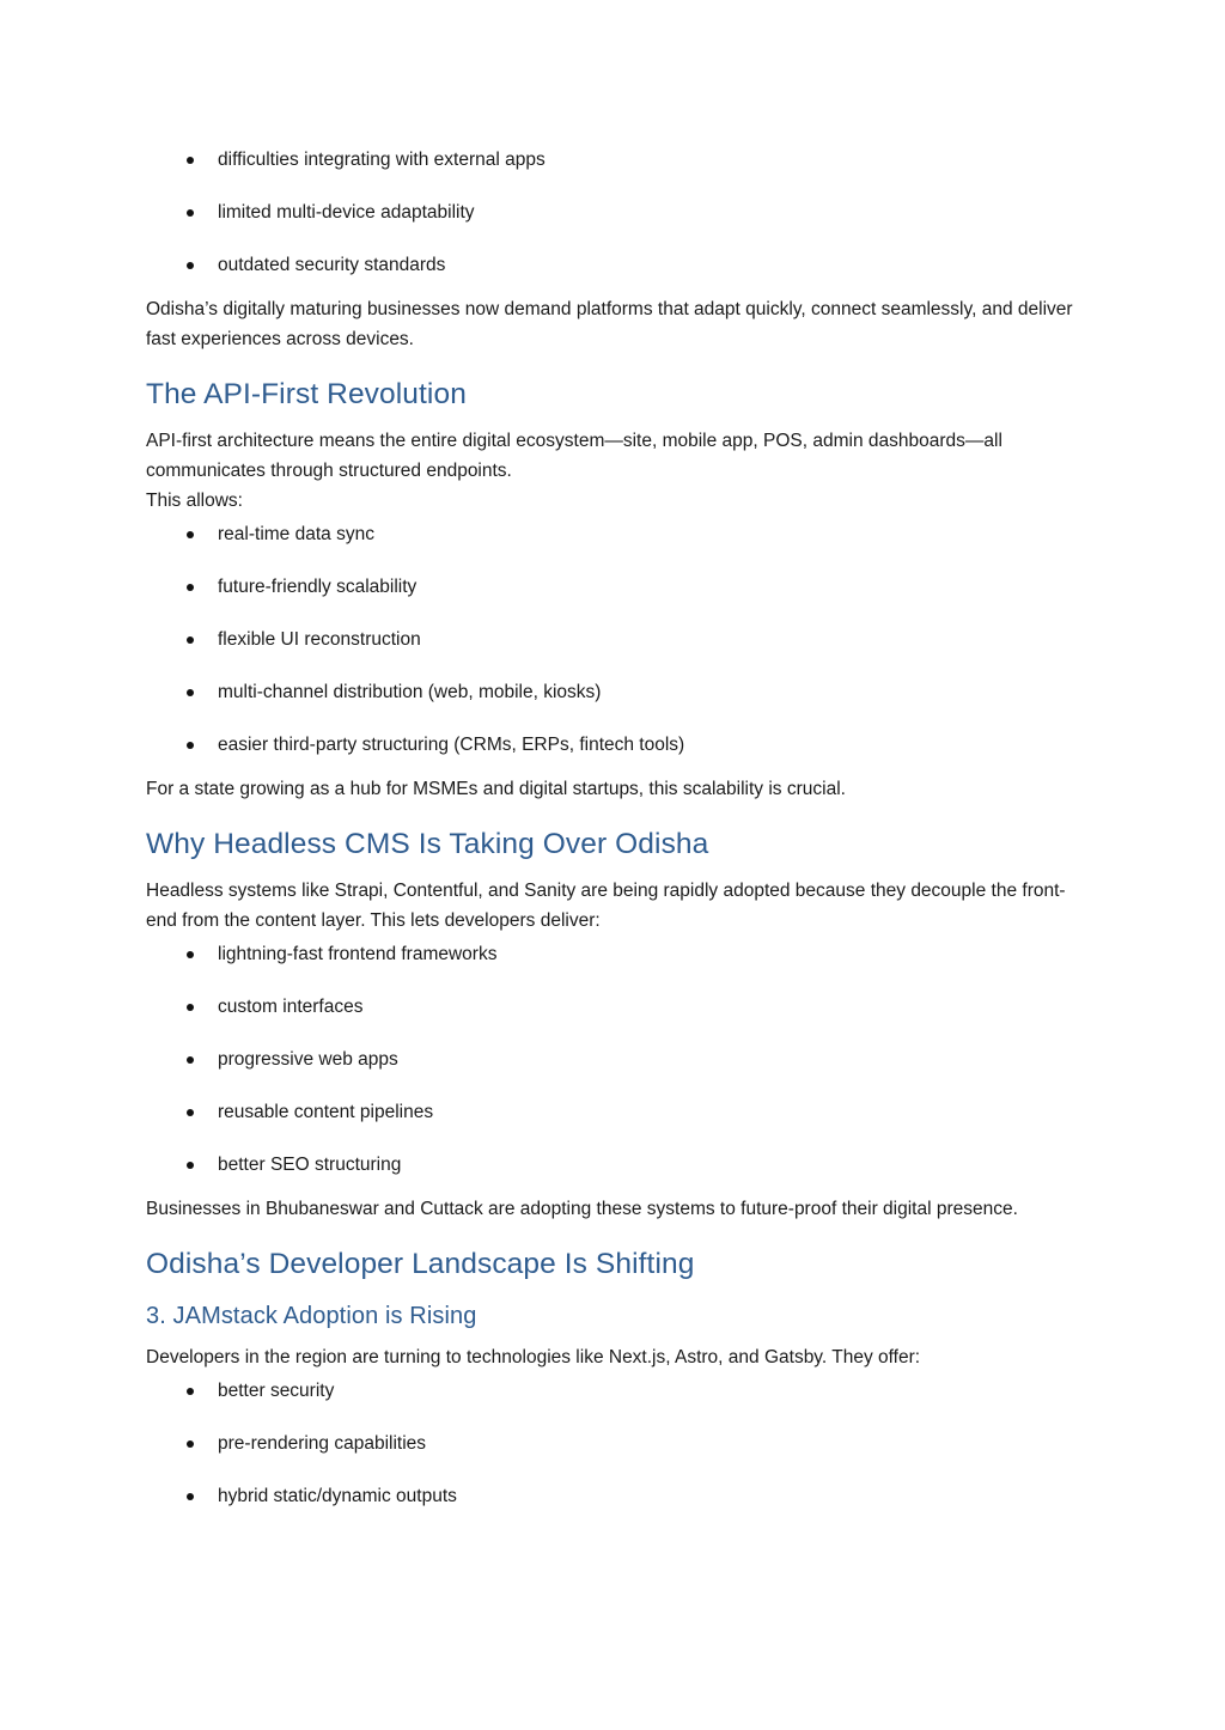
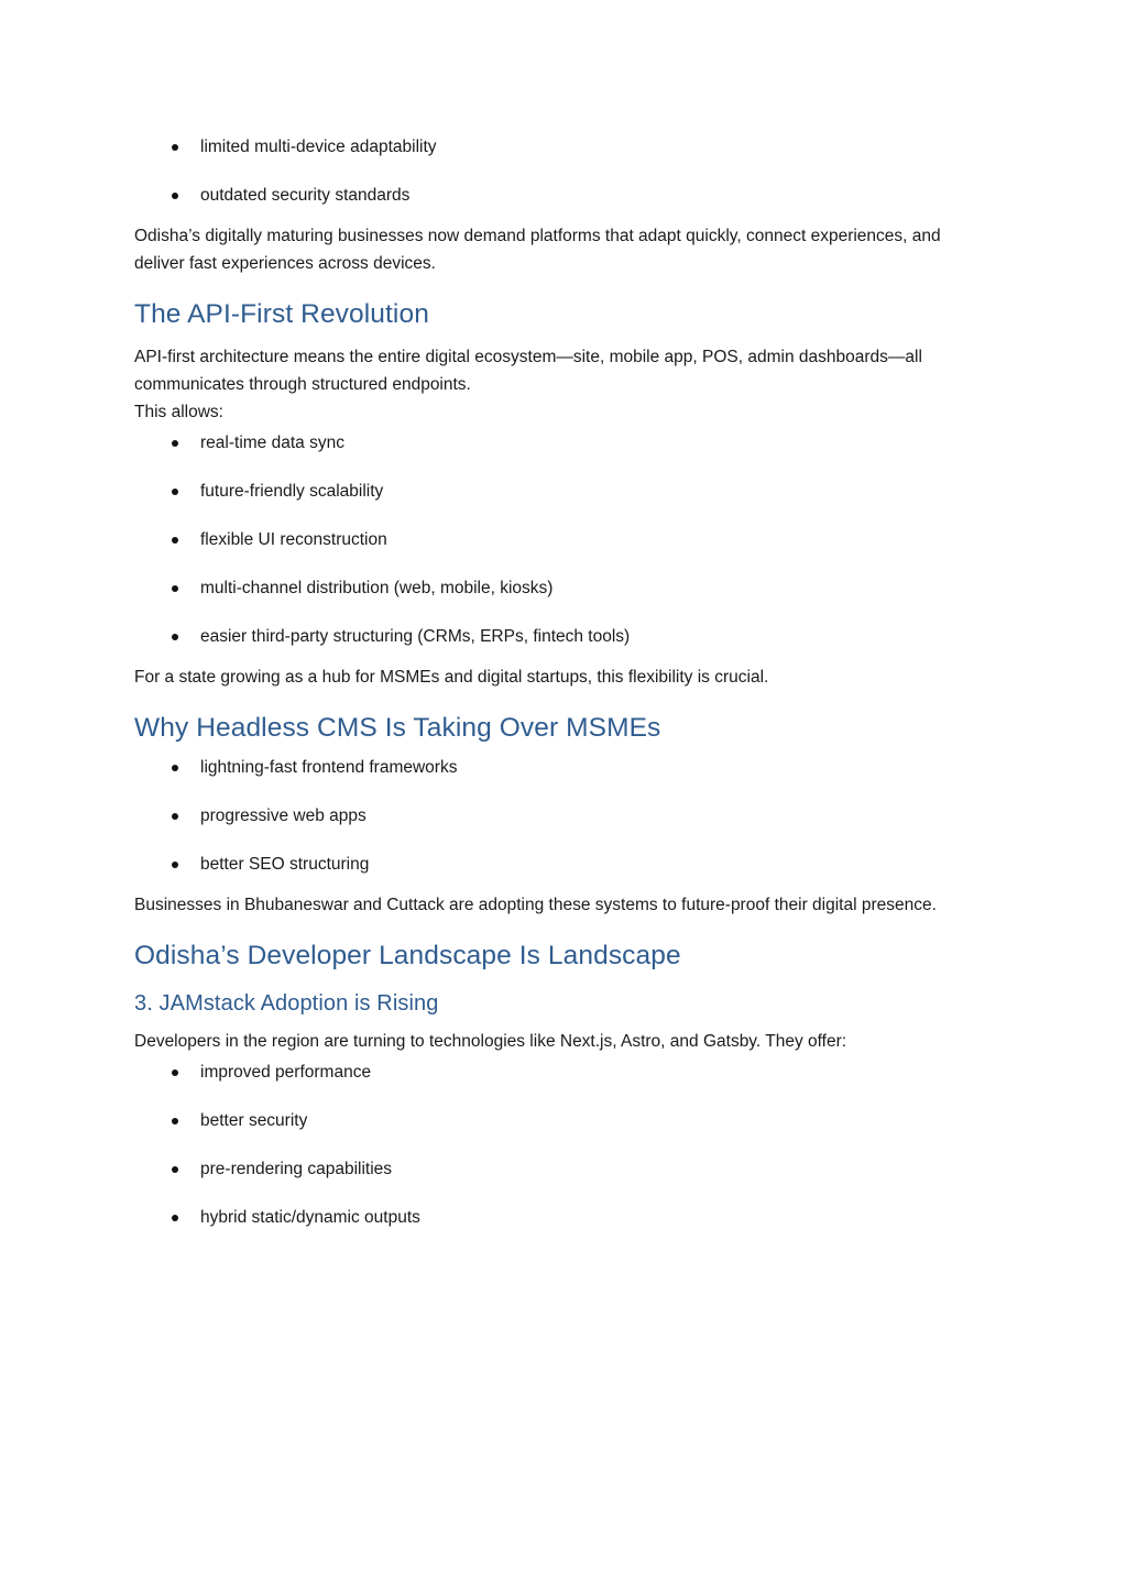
- difficulties integrating with external apps
  limited multi-device adaptability
  outdated security standards
- Odisha’s digitally maturing businesses now demand platforms that adapt quickly, connect seamlessly, and deliver fast experiences across devices.
+ Odisha’s digitally maturing businesses now demand platforms that adapt quickly, connect experiences, and deliver fast experiences across devices.
  The API-First Revolution
  API-first architecture means the entire digital ecosystem—site, mobile app, POS, admin dashboards—all communicates through structured endpoints.
  This allows:
  real-time data sync
  future-friendly scalability
  flexible UI reconstruction
  multi-channel distribution (web, mobile, kiosks)
  easier third-party structuring (CRMs, ERPs, fintech tools)
- For a state growing as a hub for MSMEs and digital startups, this scalability is crucial.
+ For a state growing as a hub for MSMEs and digital startups, this flexibility is crucial.
- Why Headless CMS Is Taking Over Odisha
+ Why Headless CMS Is Taking Over MSMEs
- Headless systems like Strapi, Contentful, and Sanity are being rapidly adopted because they decouple the front-end from the content layer. This lets developers deliver:
  lightning-fast frontend frameworks
- custom interfaces
  progressive web apps
- reusable content pipelines
  better SEO structuring
  Businesses in Bhubaneswar and Cuttack are adopting these systems to future-proof their digital presence.
- Odisha’s Developer Landscape Is Shifting
+ Odisha’s Developer Landscape Is Landscape
  3. JAMstack Adoption is Rising
  Developers in the region are turning to technologies like Next.js, Astro, and Gatsby. They offer:
+ improved performance
  better security
  pre-rendering capabilities
  hybrid static/dynamic outputs
